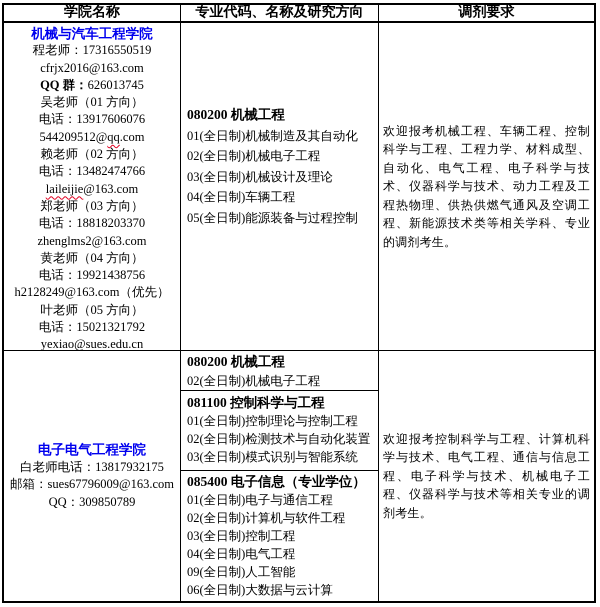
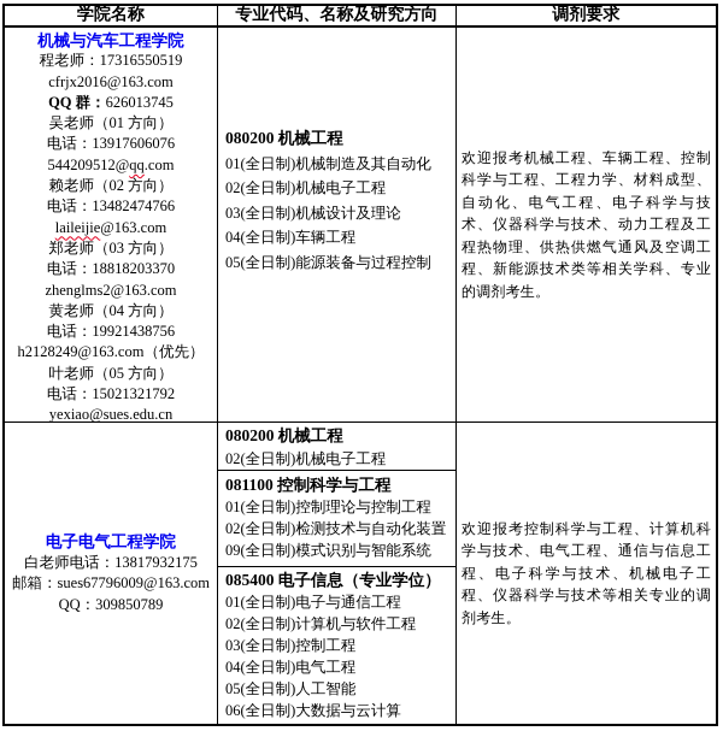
  学院名称
  专业代码、名称及研究方向
  调剂要求
  机械与汽车工程学院
  程老师：17316550519
  cfrjx2016@163.com
  QQ 群：626013745
  吴老师（01 方向）
  电话：13917606076
  544209512@qq.com
  赖老师（02 方向）
  电话：13482474766
  laileijie@163.com
  郑老师（03 方向）
  电话：18818203370
  zhenglms2@163.com
  黄老师（04 方向）
  电话：19921438756
  h2128249@163.com（优先）
  叶老师（05 方向）
  电话：15021321792
  yexiao@sues.edu.cn
  080200 机械工程
  01(全日制)机械制造及其自动化
  02(全日制)机械电子工程
  03(全日制)机械设计及理论
  04(全日制)车辆工程
  05(全日制)能源装备与过程控制
  欢迎报考机械工程、车辆工程、控制科学与工程、工程力学、材料成型、自动化、电气工程、电子科学与技术、仪器科学与技术、动力工程及工程热物理、供热供燃气通风及空调工程、新能源技术类等相关学科、专业的调剂考生。
  电子电气工程学院
  白老师电话：13817932175
  邮箱：sues67796009@163.com
  QQ：309850789
  080200 机械工程
  02(全日制)机械电子工程
  081100 控制科学与工程
  01(全日制)控制理论与控制工程
  02(全日制)检测技术与自动化装置
- 03(全日制)模式识别与智能系统
+ 09(全日制)模式识别与智能系统
  085400 电子信息（专业学位）
  01(全日制)电子与通信工程
  02(全日制)计算机与软件工程
  03(全日制)控制工程
  04(全日制)电气工程
- 09(全日制)人工智能
+ 05(全日制)人工智能
  06(全日制)大数据与云计算
  欢迎报考控制科学与工程、计算机科学与技术、电气工程、通信与信息工程、电子科学与技术、机械电子工程、仪器科学与技术等相关专业的调剂考生。
